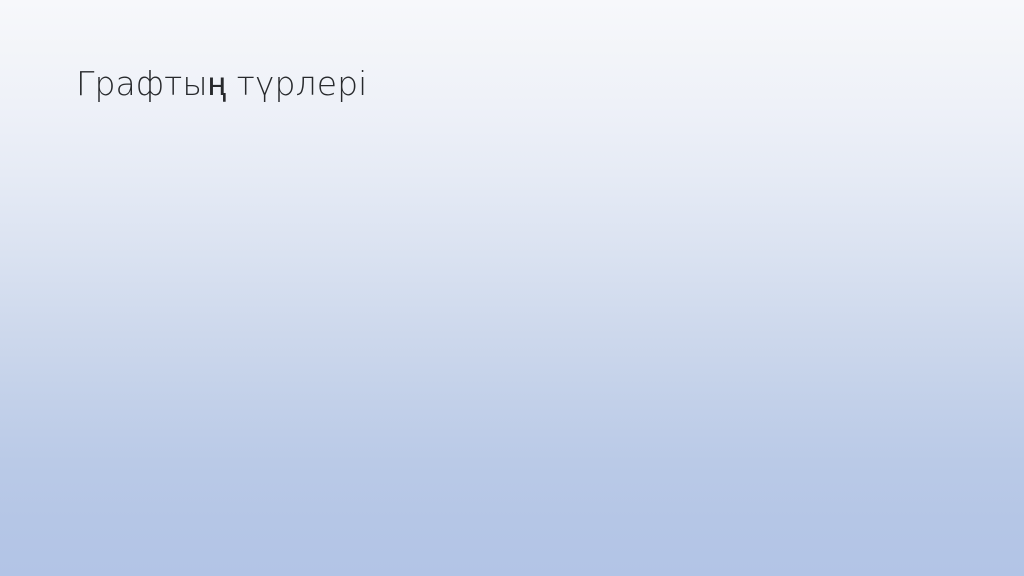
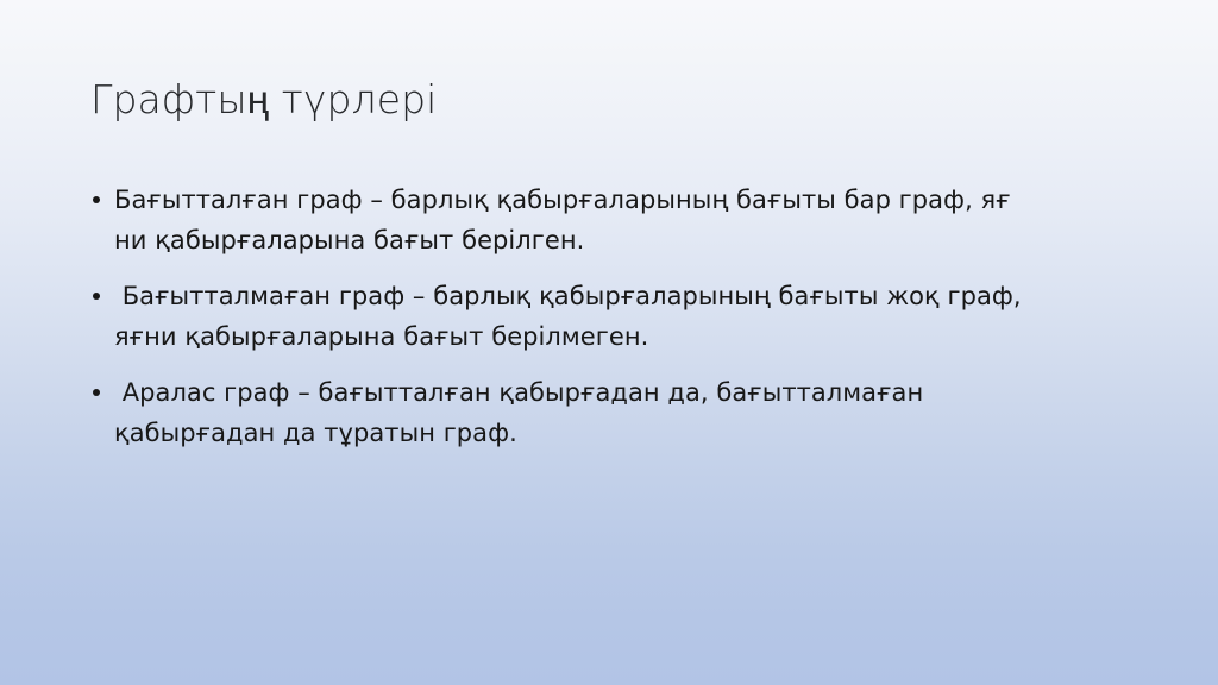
  Графтың түрлері
+ Бағытталған граф – барлық қабырғаларының бағыты бар граф, яғ
+ ни қабырғаларына бағыт берілген.
+ Бағытталмаған граф – барлық қабырғаларының бағыты жоқ граф,
+ яғни қабырғаларына бағыт берілмеген.
+ Аралас граф – бағытталған қабырғадан да, бағытталмаған
+ қабырғадан да тұратын граф.
